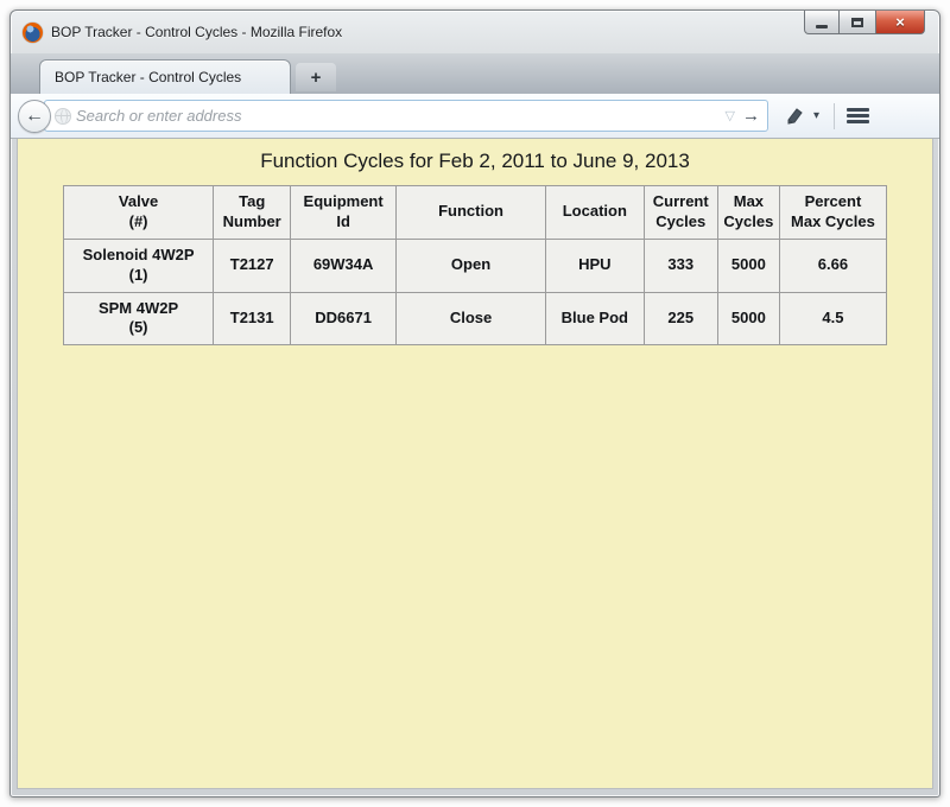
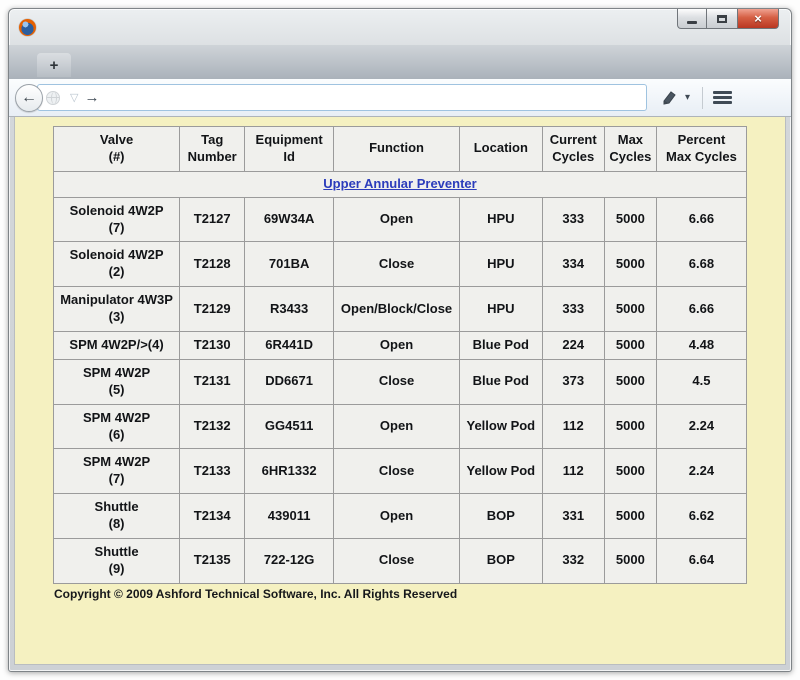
- BOP Tracker - Control Cycles - Mozilla Firefox
  ×
- BOP Tracker - Control Cycles
  +
  ←
- Search or enter address
  ▽
  →
  ▾
- Function Cycles for Feb 2, 2011 to June 9, 2013
  Valve (#)	Tag Number	Equipment Id	Function	Location	Current Cycles	Max Cycles	Percent Max Cycles
+ Upper Annular Preventer
- Solenoid 4W2P (1)	T2127	69W34A	Open	HPU	333	5000	6.66
+ Solenoid 4W2P (7)	T2127	69W34A	Open	HPU	333	5000	6.66
+ Solenoid 4W2P (2)	T2128	701BA	Close	HPU	334	5000	6.68
+ Manipulator 4W3P (3)	T2129	R3433	Open/Block/Close	HPU	333	5000	6.66
+ SPM 4W2P/>(4)	T2130	6R441D	Open	Blue Pod	224	5000	4.48
- SPM 4W2P (5)	T2131	DD6671	Close	Blue Pod	225	5000	4.5
+ SPM 4W2P (5)	T2131	DD6671	Close	Blue Pod	373	5000	4.5
+ SPM 4W2P (6)	T2132	GG4511	Open	Yellow Pod	112	5000	2.24
+ SPM 4W2P (7)	T2133	6HR1332	Close	Yellow Pod	112	5000	2.24
+ Shuttle (8)	T2134	439011	Open	BOP	331	5000	6.62
+ Shuttle (9)	T2135	722-12G	Close	BOP	332	5000	6.64
+ Copyright © 2009 Ashford Technical Software, Inc. All Rights Reserved
